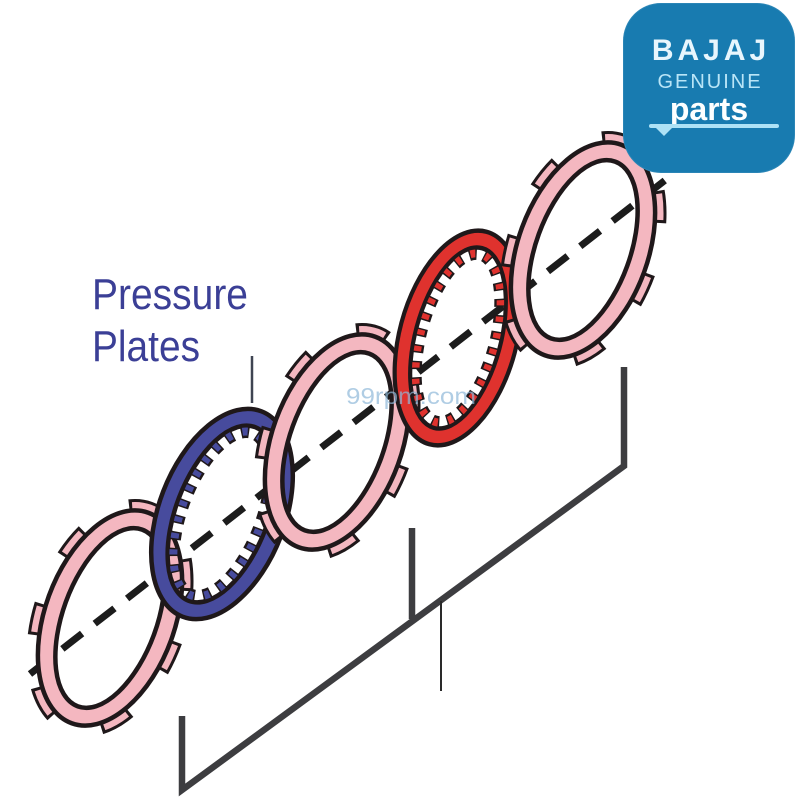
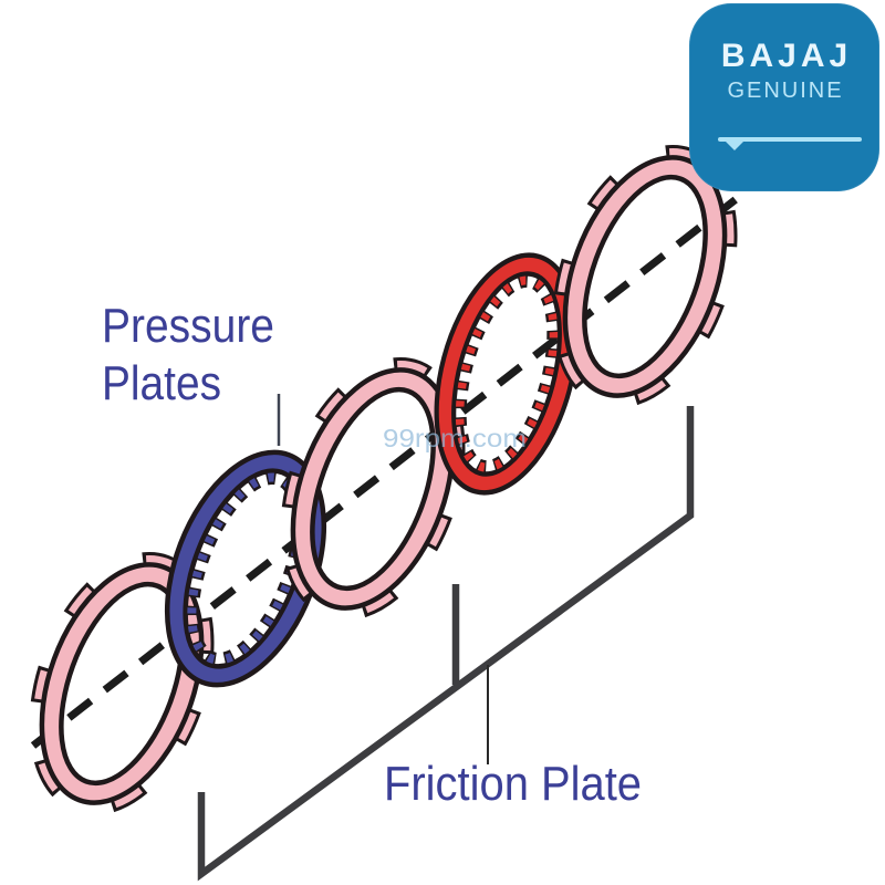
  99rpm.com
  Pressure
  Plates
+ Friction Plate
  BAJAJ
  GENUINE
- parts
